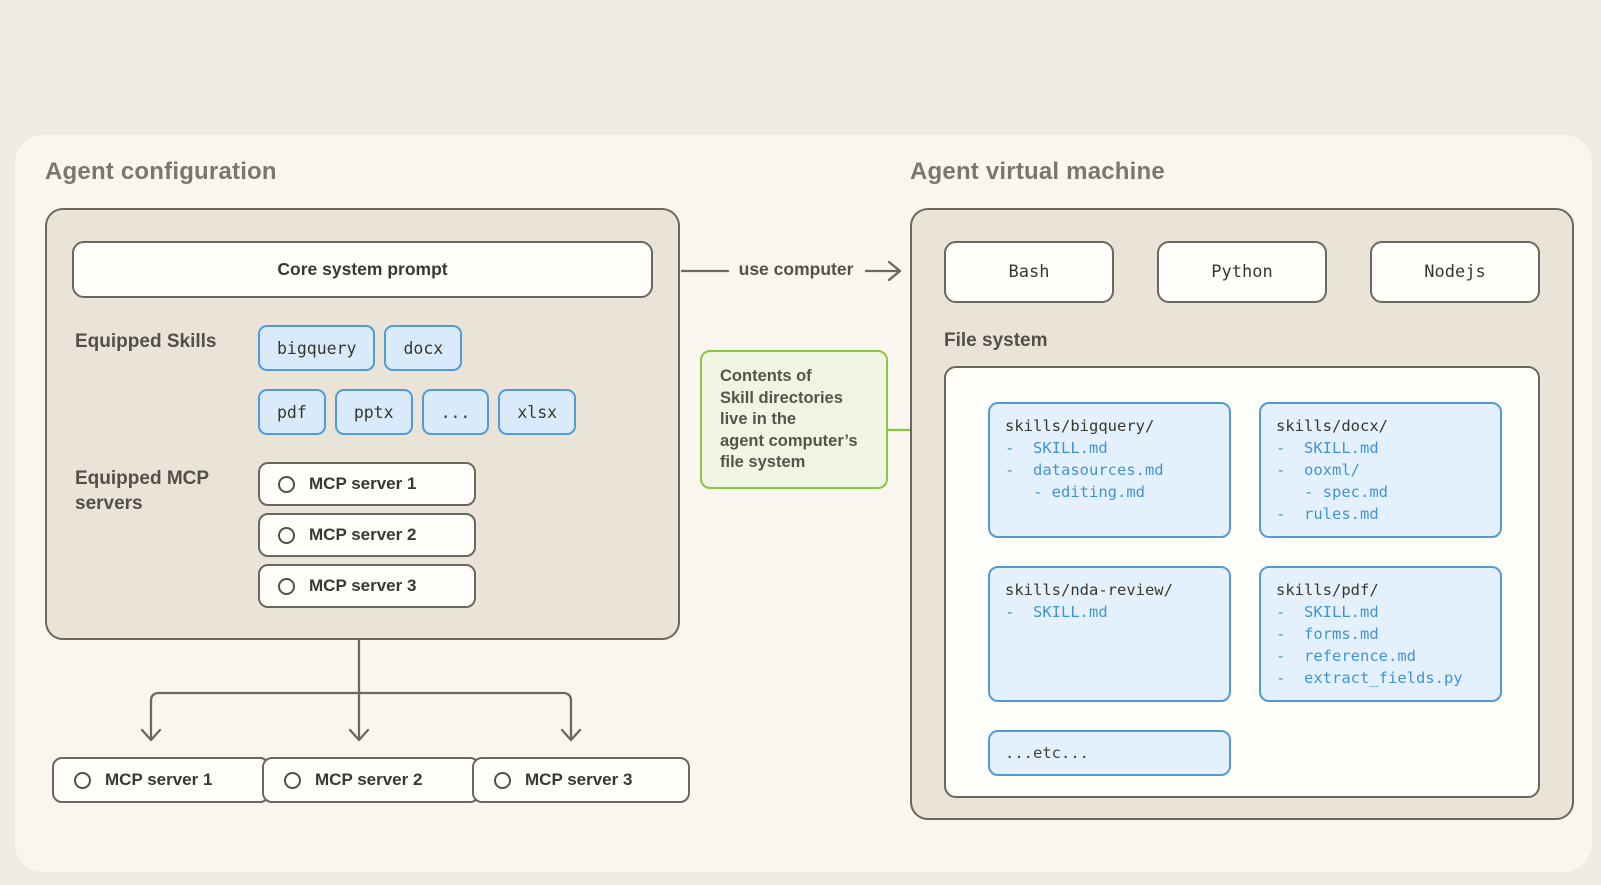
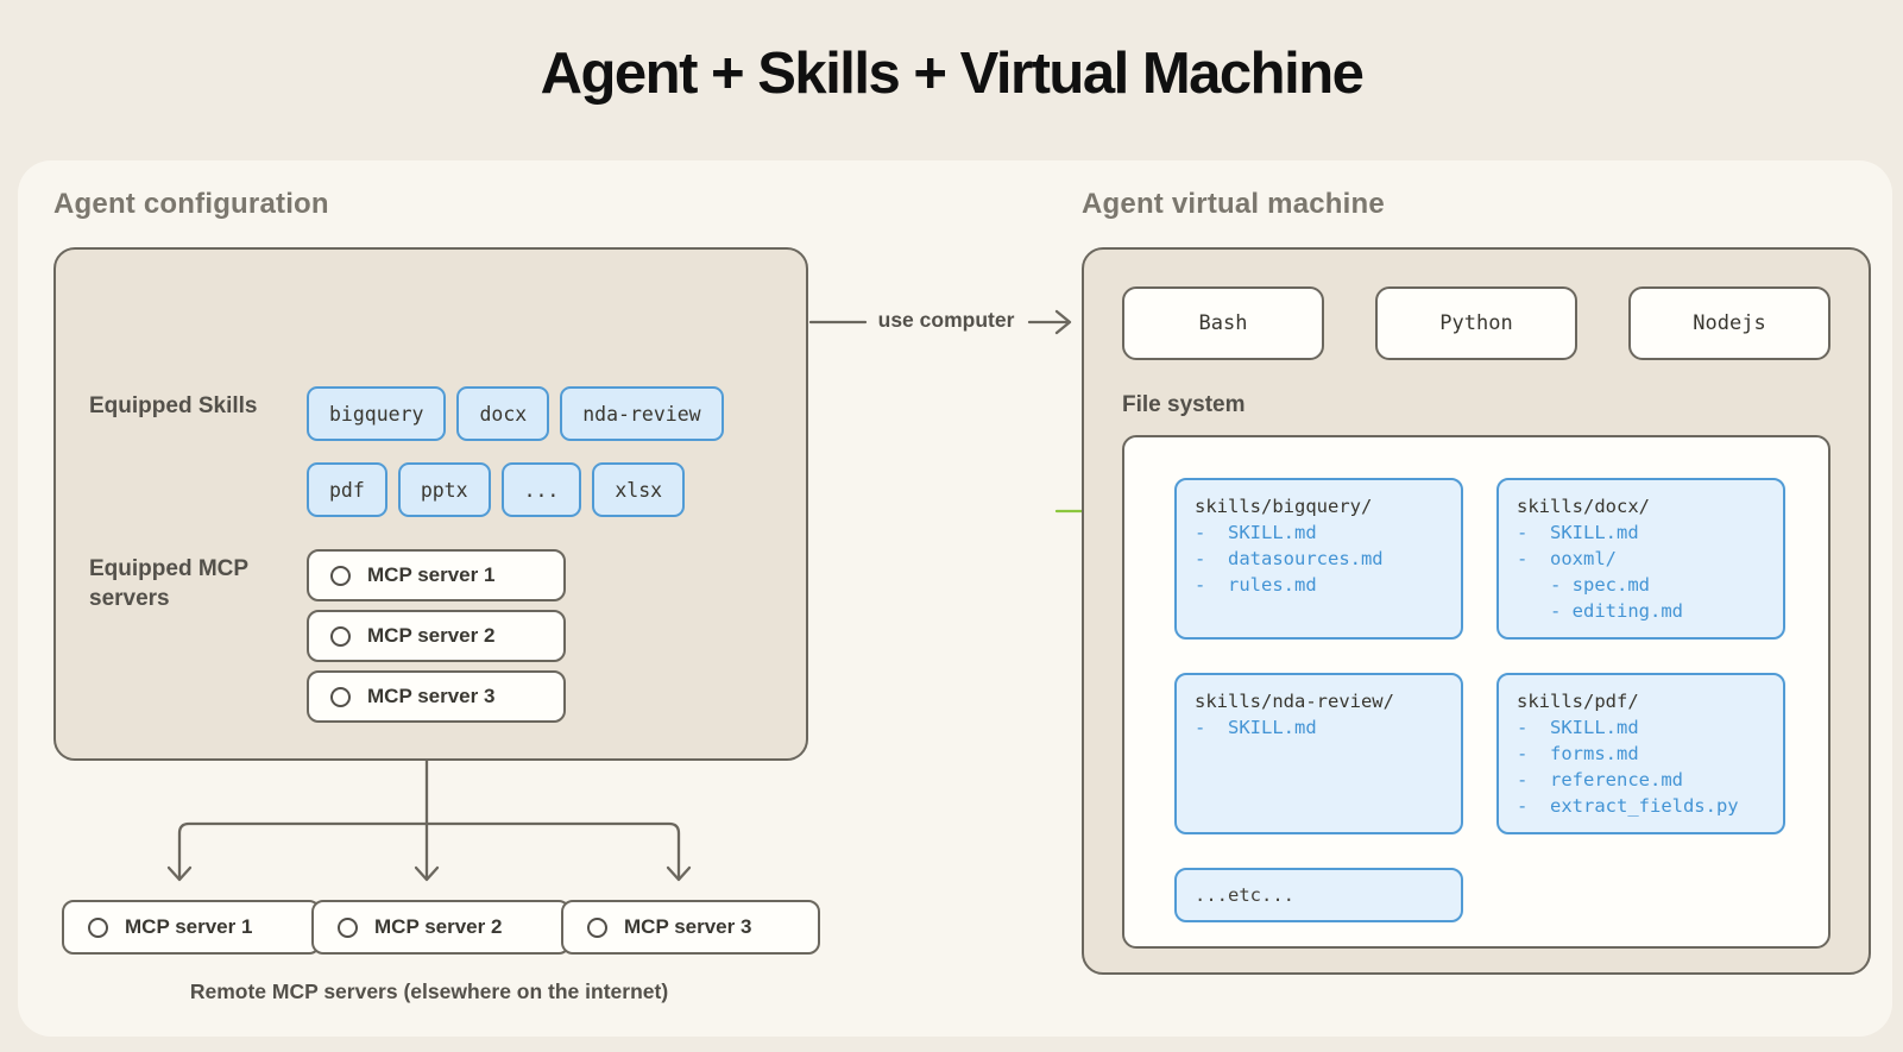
+ Agent + Skills + Virtual Machine
  Agent configuration
- Core system prompt
  Equipped Skills
  bigquery
  docx
+ nda-review
  pdf
  pptx
  ...
  xlsx
  Equipped MCP
  servers
  MCP server 1
  MCP server 2
  MCP server 3
  use computer
- Contents of
- Skill directories
- live in the
- agent computer’s
- file system
  MCP server 1
  MCP server 2
  MCP server 3
+ Remote MCP servers (elsewhere on the internet)
  Agent virtual machine
  Bash
  Python
  Nodejs
  File system
  skills/bigquery/
  - SKILL.md
  - datasources.md
- - editing.md
+ - rules.md
  skills/docx/
  - SKILL.md
  - ooxml/
  - spec.md
- - rules.md
+ - editing.md
  skills/nda-review/
  - SKILL.md
  skills/pdf/
  - SKILL.md
  - forms.md
  - reference.md
  - extract_fields.py
  ...etc...
